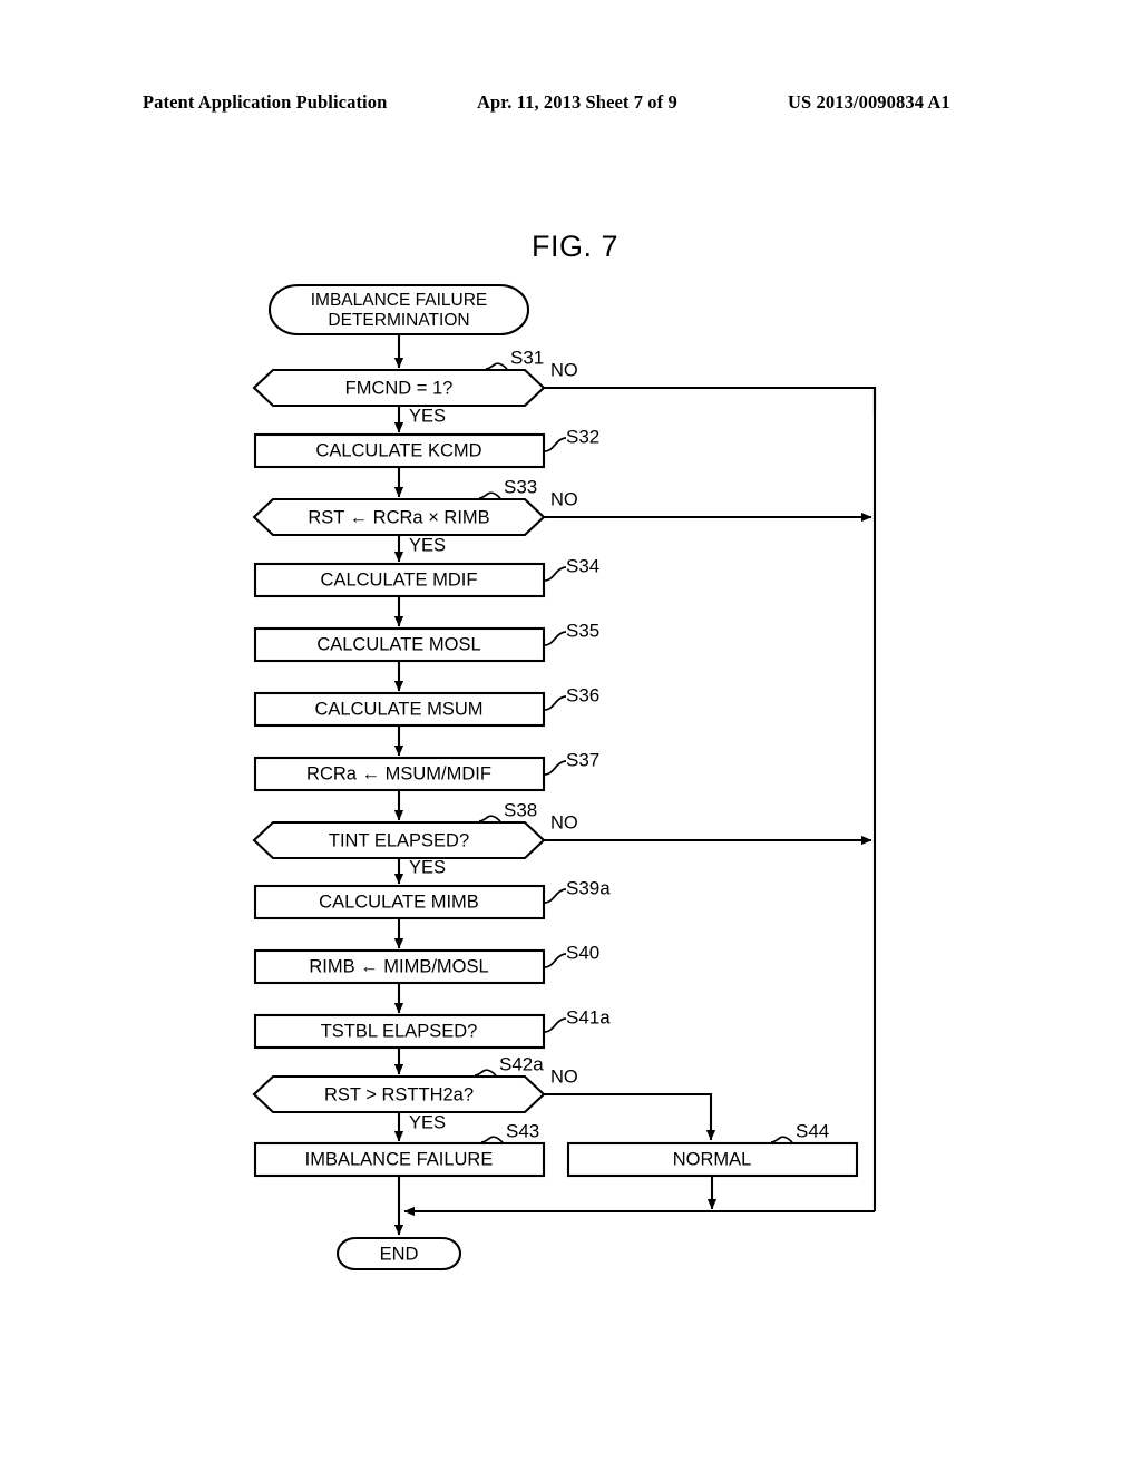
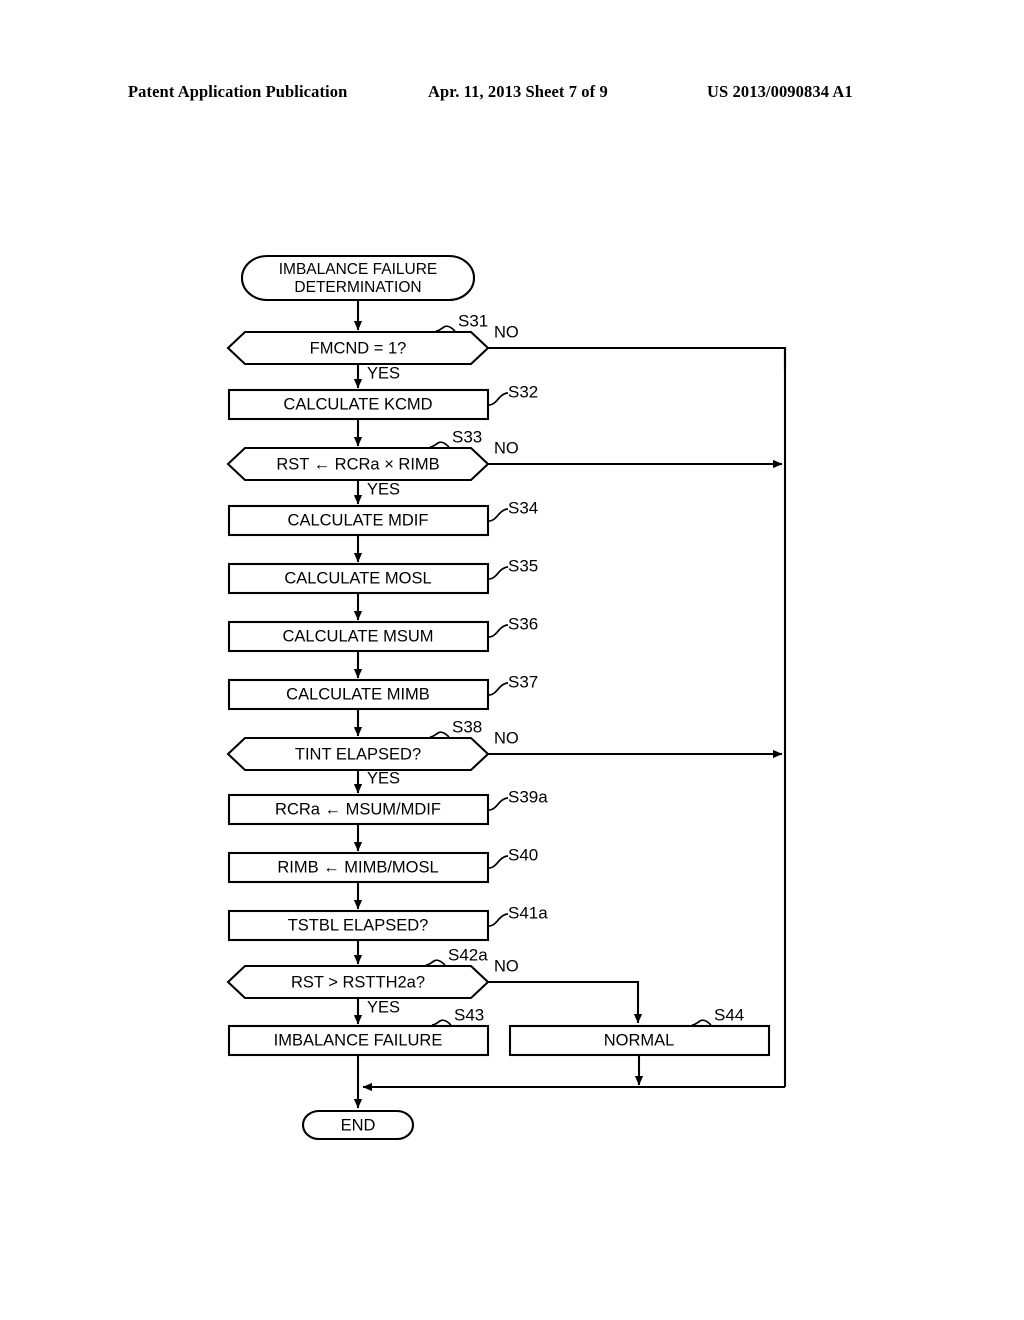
  Patent Application Publication
  Apr. 11, 2013 Sheet 7 of 9
  US 2013/0090834 A1
- FIG. 7
  IMBALANCE FAILURE
  DETERMINATION
  FMCND = 1?
  S31
  NO
  YES
  CALCULATE KCMD
  S32
  RST ← RCRa × RIMB
  S33
  NO
  YES
  CALCULATE MDIF
  S34
  CALCULATE MOSL
  S35
  CALCULATE MSUM
  S36
- RCRa ← MSUM/MDIF
+ CALCULATE MIMB
  S37
  TINT ELAPSED?
  S38
  NO
  YES
- CALCULATE MIMB
+ RCRa ← MSUM/MDIF
  S39a
  RIMB ← MIMB/MOSL
  S40
  TSTBL ELAPSED?
  S41a
  RST > RSTTH2a?
  S42a
  NO
  YES
  IMBALANCE FAILURE
  S43
  NORMAL
  S44
  END
